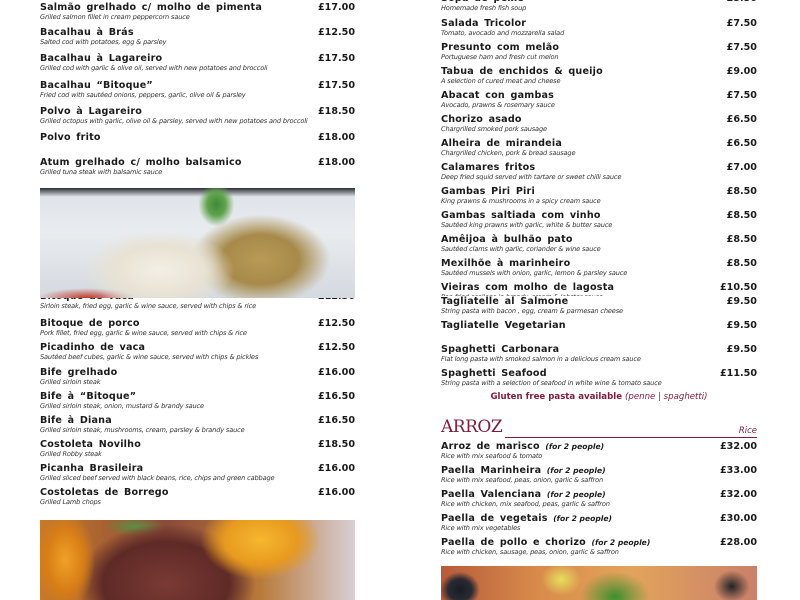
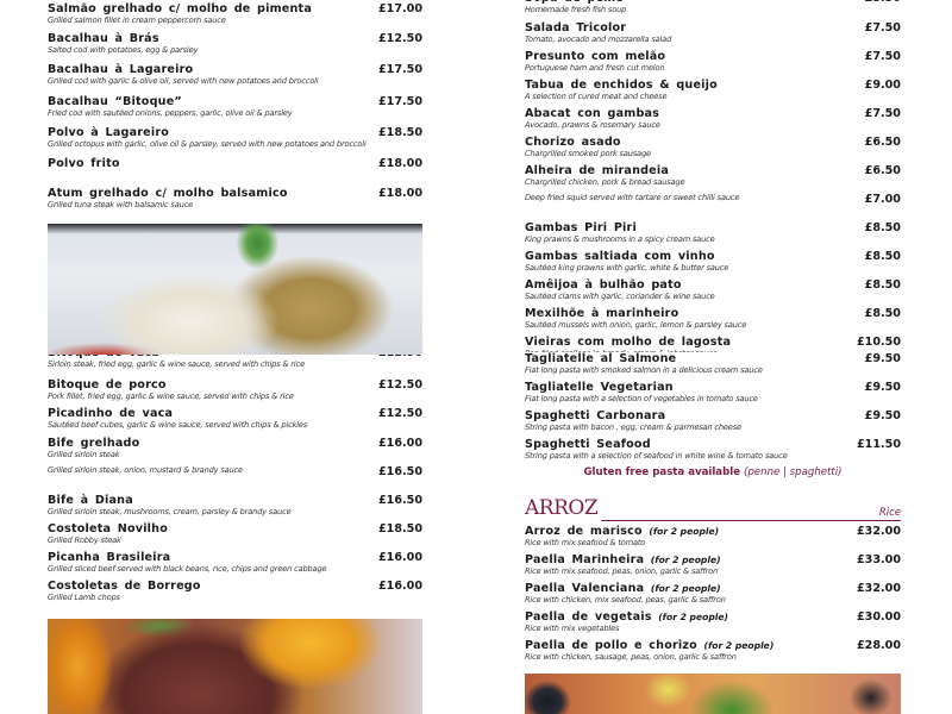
  Salmão grelhado c/ molho de pimenta
  Grilled salmon fillet in cream peppercorn sauce
  £17.00
  Bacalhau à Brás
  Salted cod with potatoes, egg & parsley
  £12.50
  Bacalhau à Lagareiro
  Grilled cod with garlic & olive oil, served with new potatoes and broccoli
  £17.50
  Bacalhau “Bitoque”
  Fried cod with sautéed onions, peppers, garlic, olive oil & parsley
  £17.50
  Polvo à Lagareiro
  Grilled octopus with garlic, olive oil & parsley, served with new potatoes and broccoli
  £18.50
  Polvo frito
  £18.00
  Atum grelhado c/ molho balsamico
  Grilled tuna steak with balsamic sauce
  £18.00
  Sirloin steak, fried egg, garlic & wine sauce, served with chips & rice
  Bitoque de porco
  Pork fillet, fried egg, garlic & wine sauce, served with chips & rice
  £12.50
  Picadinho de vaca
  Sautéed beef cubes, garlic & wine sauce, served with chips & pickles
  £12.50
  Bife grelhado
  Grilled sirloin steak
  £16.00
- Bife à “Bitoque”
  Grilled sirloin steak, onion, mustard & brandy sauce
  £16.50
  Bife à Diana
  Grilled sirloin steak, mushrooms, cream, parsley & brandy sauce
  £16.50
  Costoleta Novilho
  Grilled Robby steak
  £18.50
  Picanha Brasileira
  Grilled sliced beef served with black beans, rice, chips and green cabbage
  £16.00
  Costoletas de Borrego
  Grilled Lamb chops
  £16.00
  Homemade fresh fish soup
  Salada Tricolor
  Tomato, avocado and mozzarella salad
  £7.50
  Presunto com melão
  Portuguese ham and fresh cut melon
  £7.50
  Tabua de enchidos & queijo
  A selection of cured meat and cheese
  £9.00
  Abacat con gambas
  Avocado, prawns & rosemary sauce
  £7.50
  Chorizo asado
  Chargrilled smoked pork sausage
  £6.50
  Alheira de mirandeia
  Chargrilled chicken, pork & bread sausage
  £6.50
- Calamares fritos
  Deep fried squid served with tartare or sweet chilli sauce
  £7.00
  Gambas Piri Piri
  King prawns & mushrooms in a spicy cream sauce
  £8.50
  Gambas saltiada com vinho
  Sautéed king prawns with garlic, white & butter sauce
  £8.50
  Amêijoa à bulhão pato
  Sautéed clams with garlic, coriander & wine sauce
  £8.50
  Mexilhõe à marinheiro
  Sautéed mussels with onion, garlic, lemon & parsley sauce
  £8.50
  Vieiras com molho de lagosta
  £10.50
  Tagliatelle al Salmone
- String pasta with bacon , egg, cream & parmesan cheese
+ Flat long pasta with smoked salmon in a delicious cream sauce
  £9.50
  Tagliatelle Vegetarian
+ Flat long pasta with a selection of vegetables in tomato sauce
  £9.50
  Spaghetti Carbonara
- Flat long pasta with smoked salmon in a delicious cream sauce
+ String pasta with bacon , egg, cream & parmesan cheese
  £9.50
  Spaghetti Seafood
  String pasta with a selection of seafood in white wine & tomato sauce
  £11.50
  Gluten free pasta available (penne | spaghetti)
  ARROZ
  Rice
  Arroz de marisco (for 2 people)
  Rice with mix seafood & tomato
  £32.00
  Paella Marinheira (for 2 people)
  Rice with mix seafood, peas, onion, garlic & saffron
  £33.00
  Paella Valenciana (for 2 people)
  Rice with chicken, mix seafood, peas, garlic & saffron
  £32.00
  Paella de vegetais (for 2 people)
  Rice with mix vegetables
  £30.00
  Paella de pollo e chorizo (for 2 people)
  Rice with chicken, sausage, peas, onion, garlic & saffron
  £28.00
